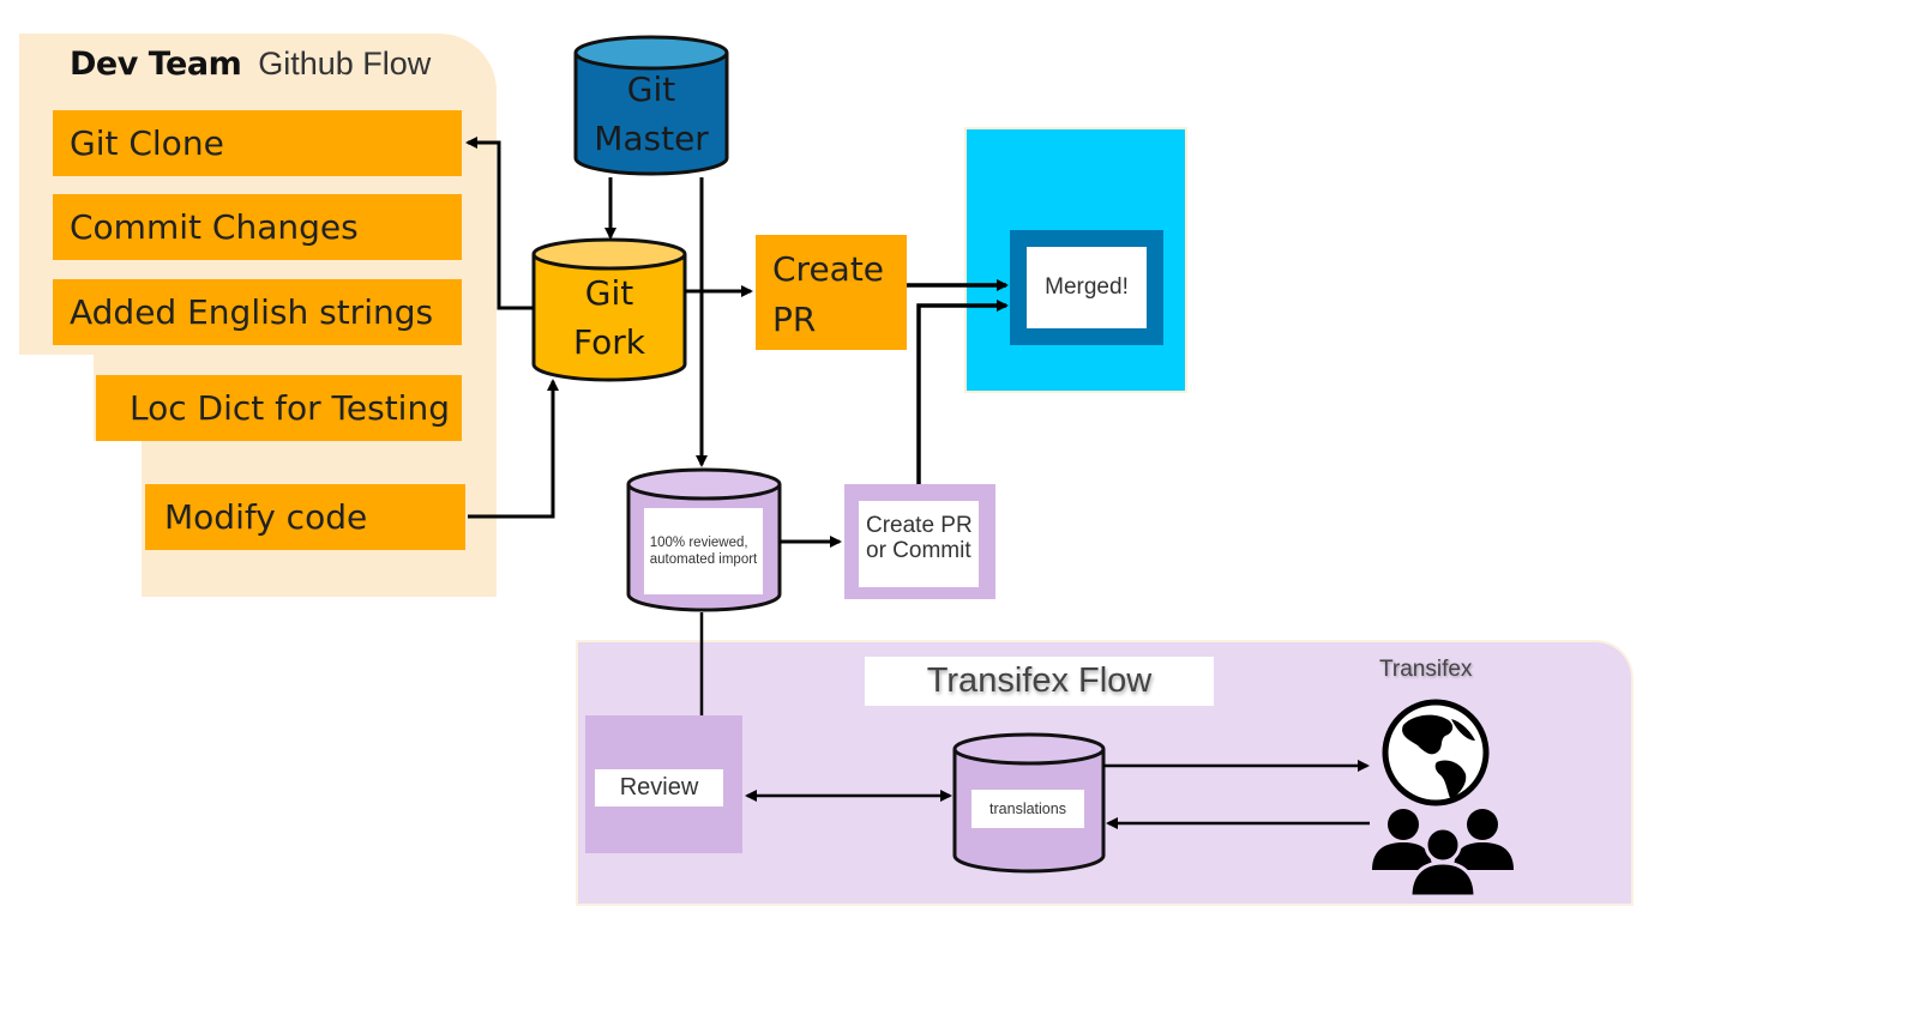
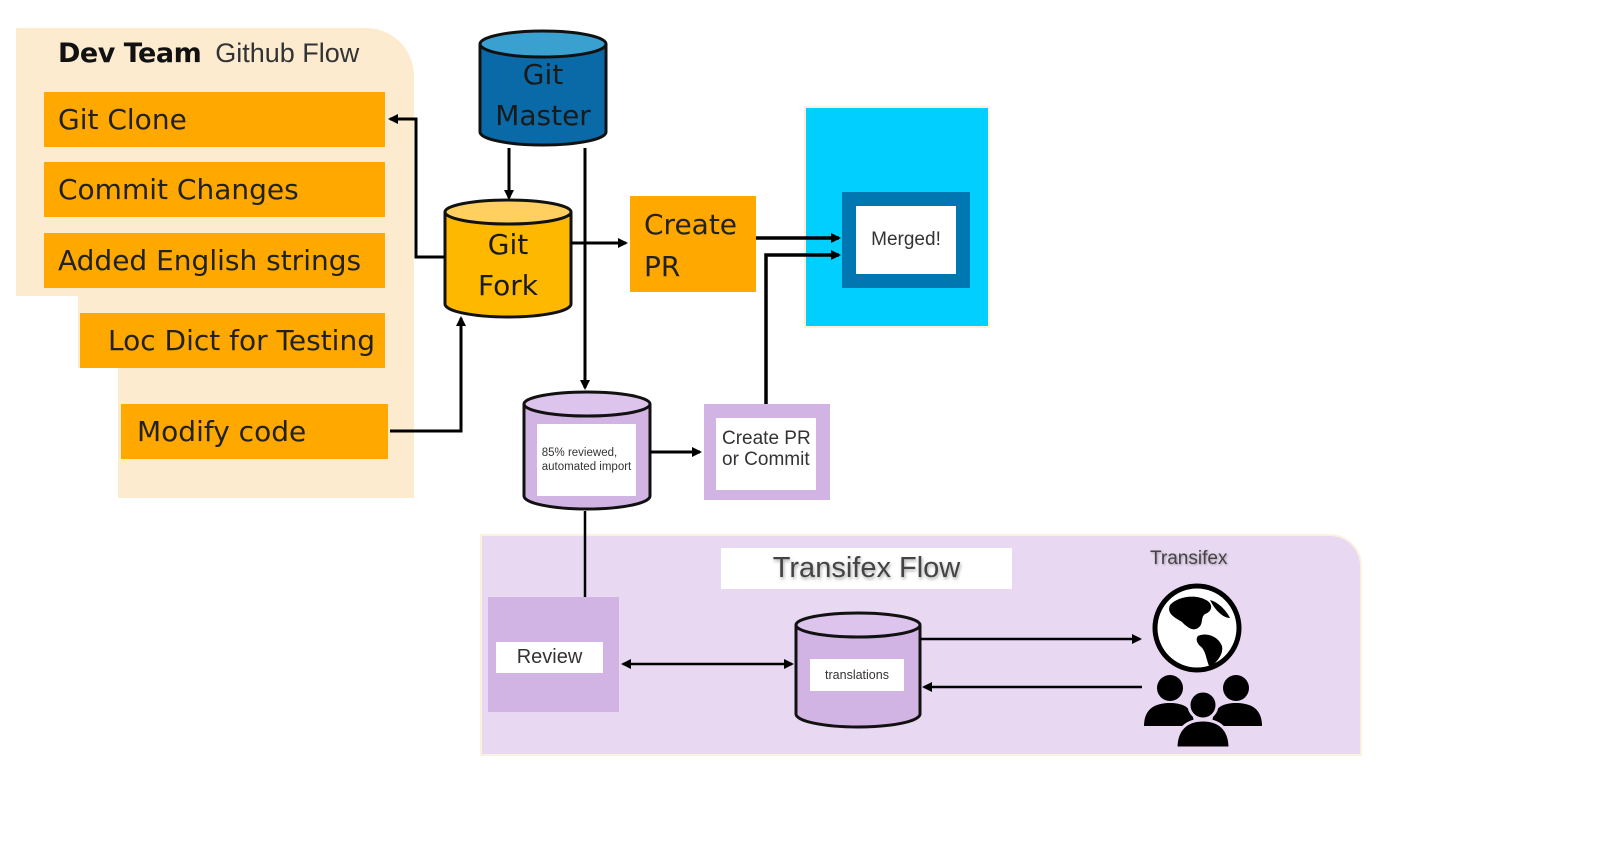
  Dev Team Github Flow
  Git Clone
  Commit Changes
  Added English strings
  Loc Dict for Testing
  Modify code
  Merged!
  Create
  PR
  Create PR
  or Commit
  Transifex Flow
  Transifex
  Review
  Git
  Master
  Git
  Fork
- 100% reviewed,
+ 85% reviewed,
  automated import
  translations
